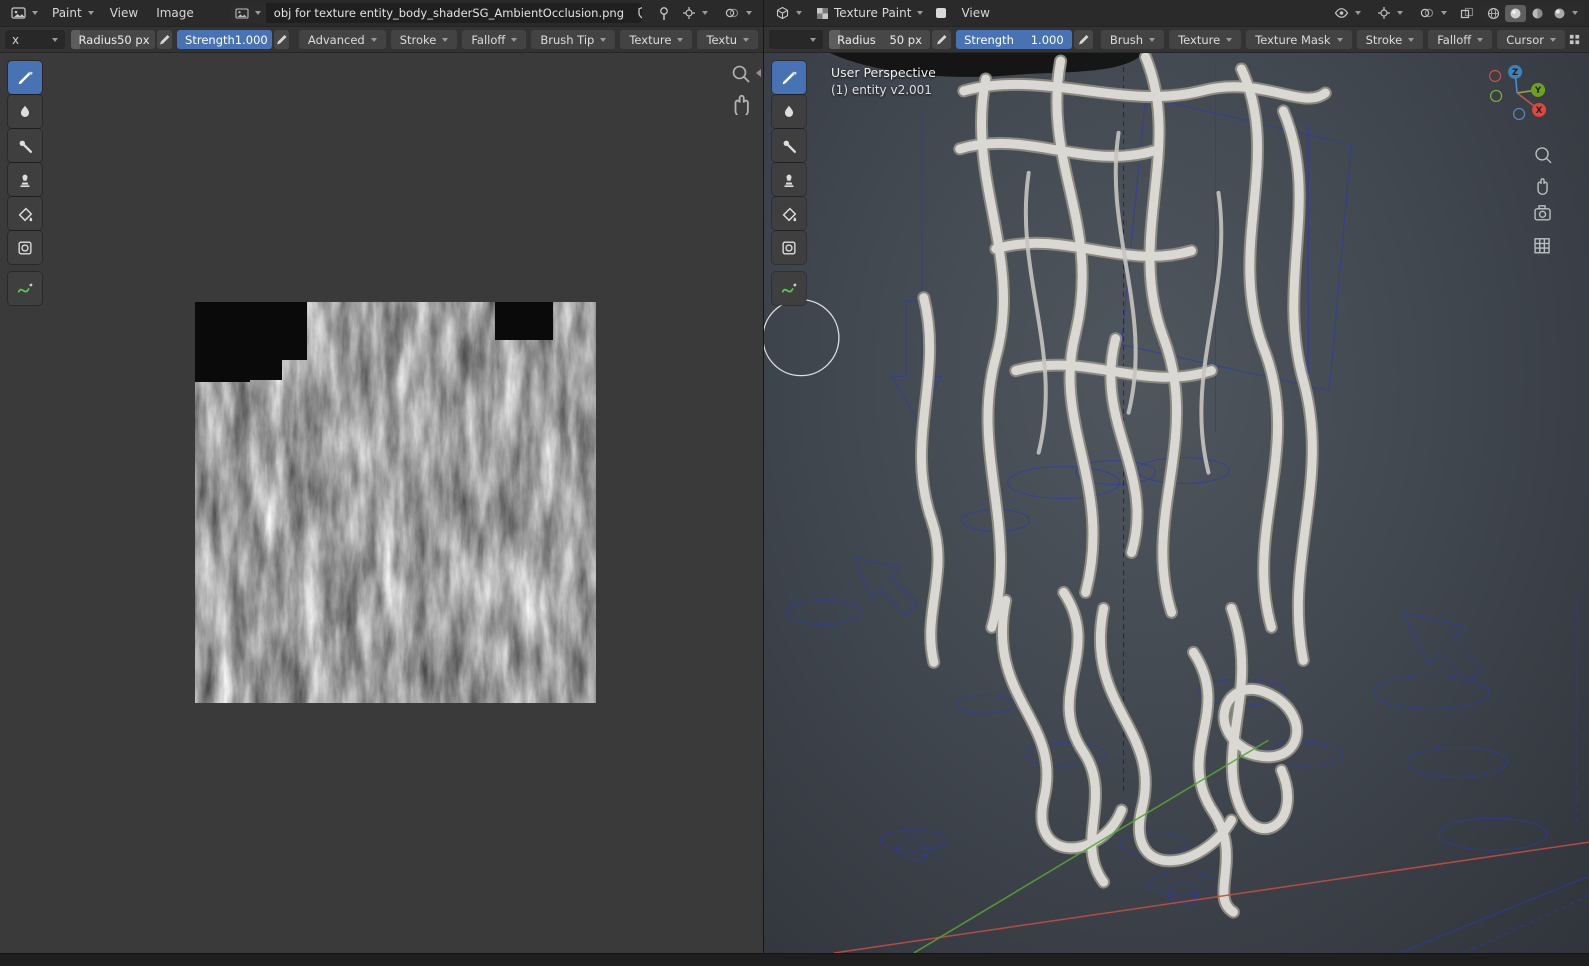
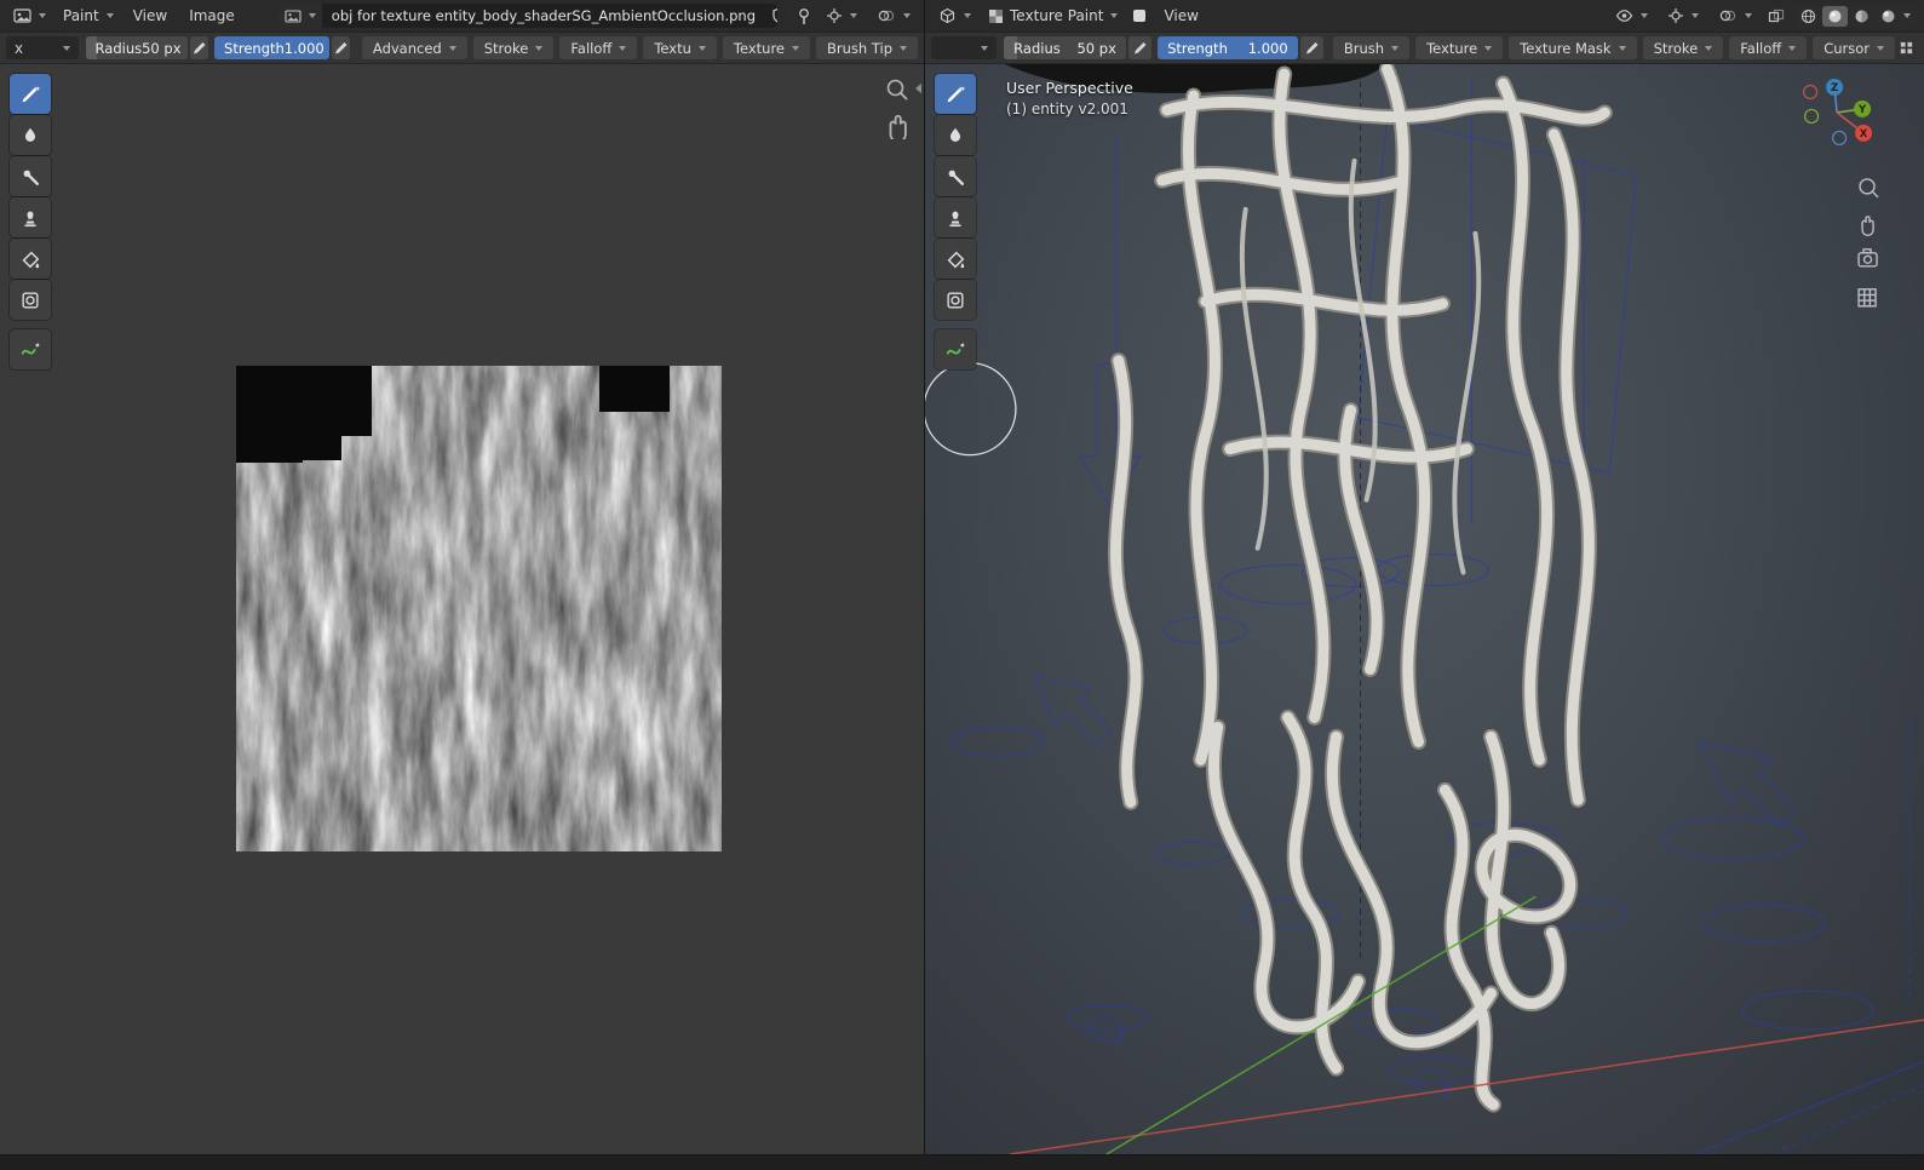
  Paint
  View
  Image
  obj for texture entity_body_shaderSG_AmbientOcclusion.png
  x
  Radius
  50 px
  Strength
  1.000
  Advanced
  Stroke
  Falloff
- Brush Tip
+ Textu
  Texture
- Textu
+ Brush Tip
  Texture Paint
  View
  Radius
  50 px
  Strength
  1.000
  Brush
  Texture
  Texture Mask
  Stroke
  Falloff
  Cursor
  User Perspective
  (1) entity v2.001
  Z
  Y
  X
